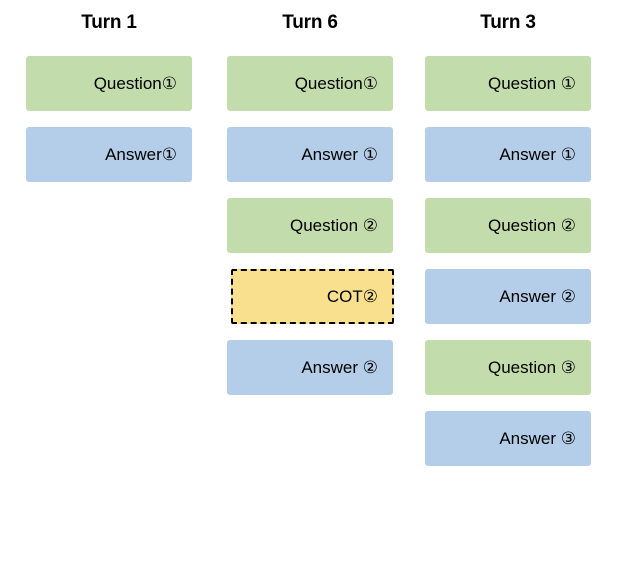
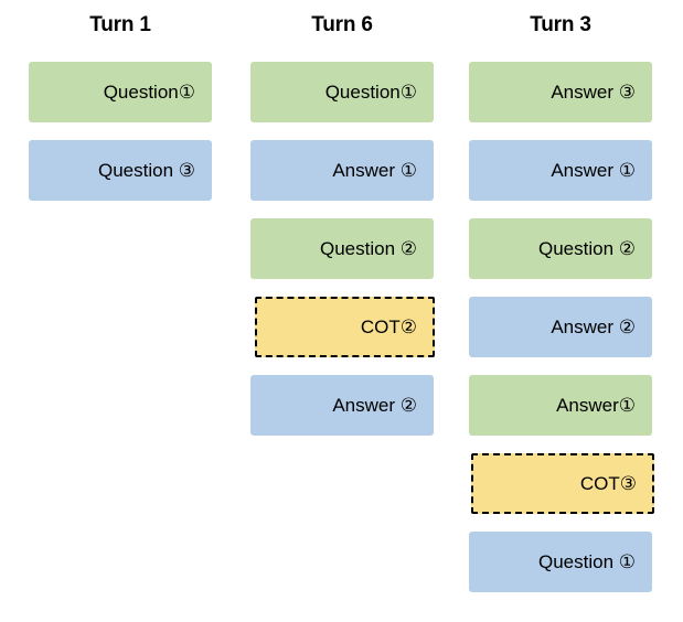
  Turn 1
  Question①
- Answer①
+ Question ③
  Turn 6
  Question①
  Answer ①
  Question ②
  COT②
  Answer ②
  Turn 3
- Question ①
+ Answer ③
  Answer ①
  Question ②
  Answer ②
- Question ③
+ Answer①
+ COT③
- Answer ③
+ Question ①
